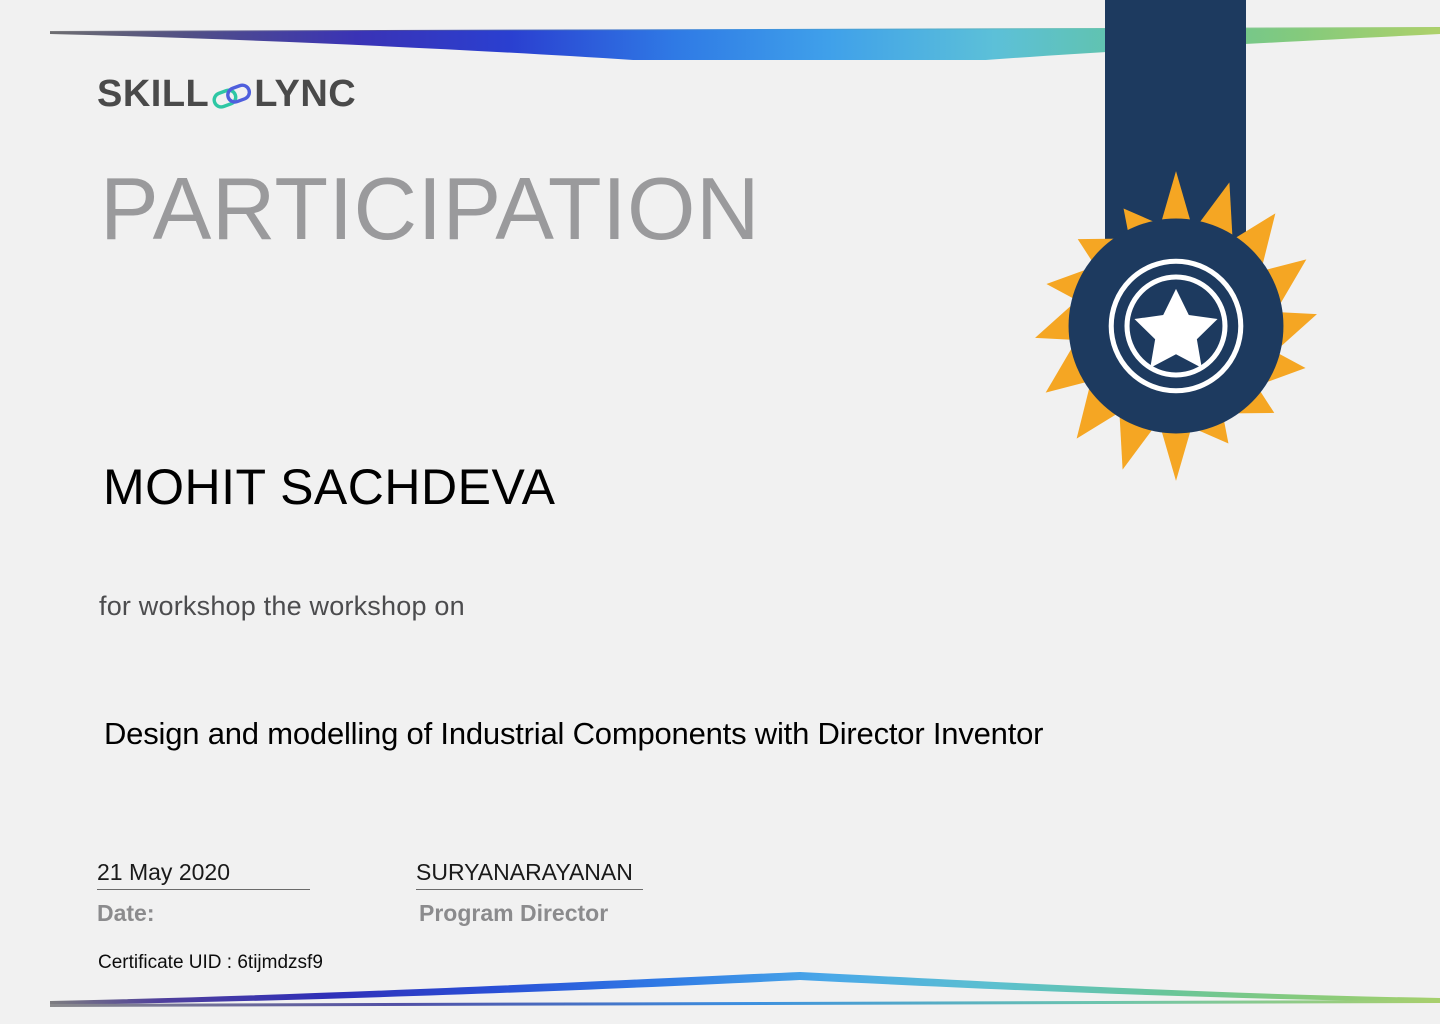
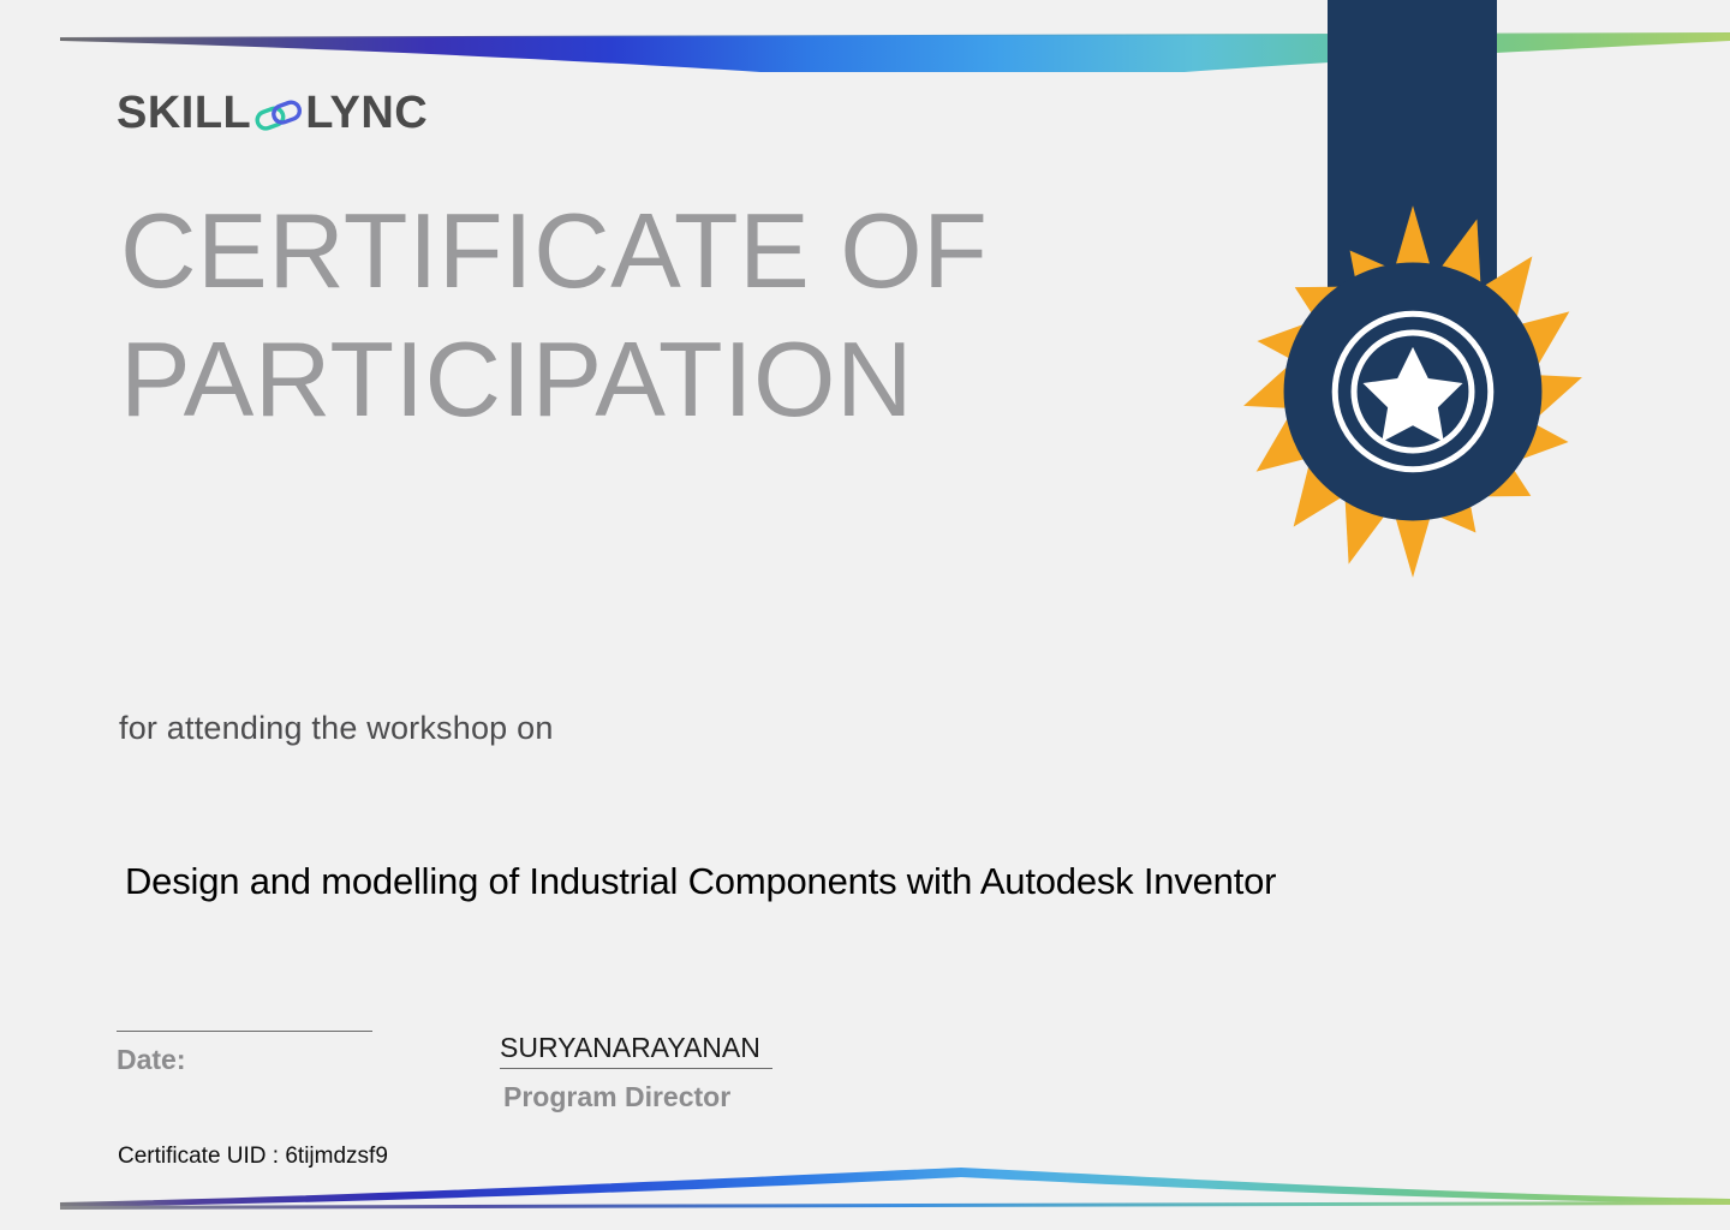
  SKILL
  LYNC
+ CERTIFICATE OF
  PARTICIPATION
- MOHIT SACHDEVA
- for workshop the workshop on
+ for attending the workshop on
- Design and modelling of Industrial Components with Director Inventor
+ Design and modelling of Industrial Components with Autodesk Inventor
- 21 May 2020
  Date:
  SURYANARAYANAN
  Program Director
  Certificate UID : 6tijmdzsf9
